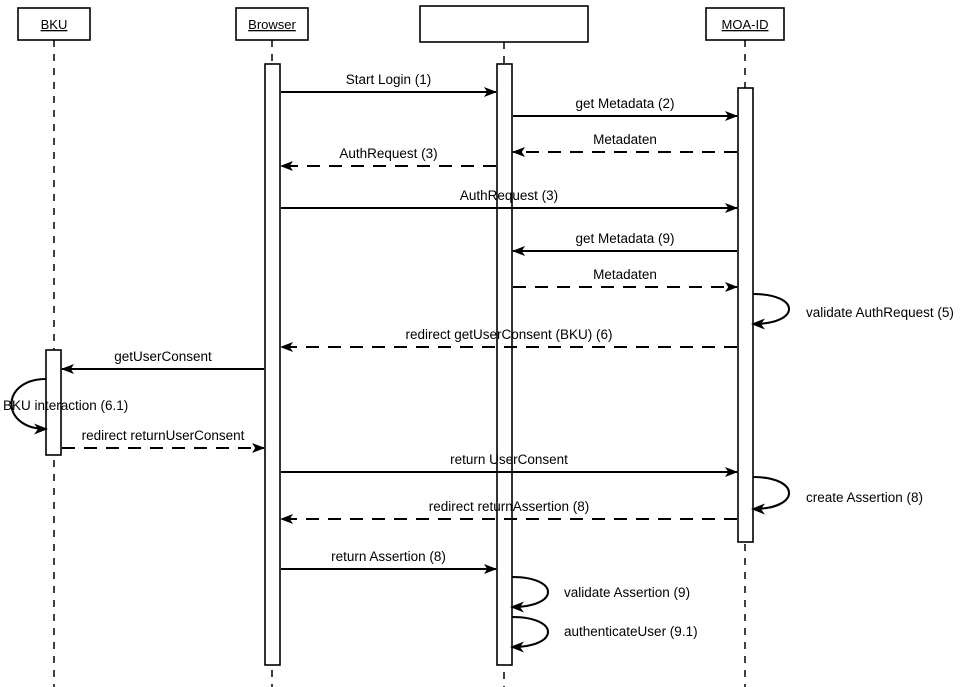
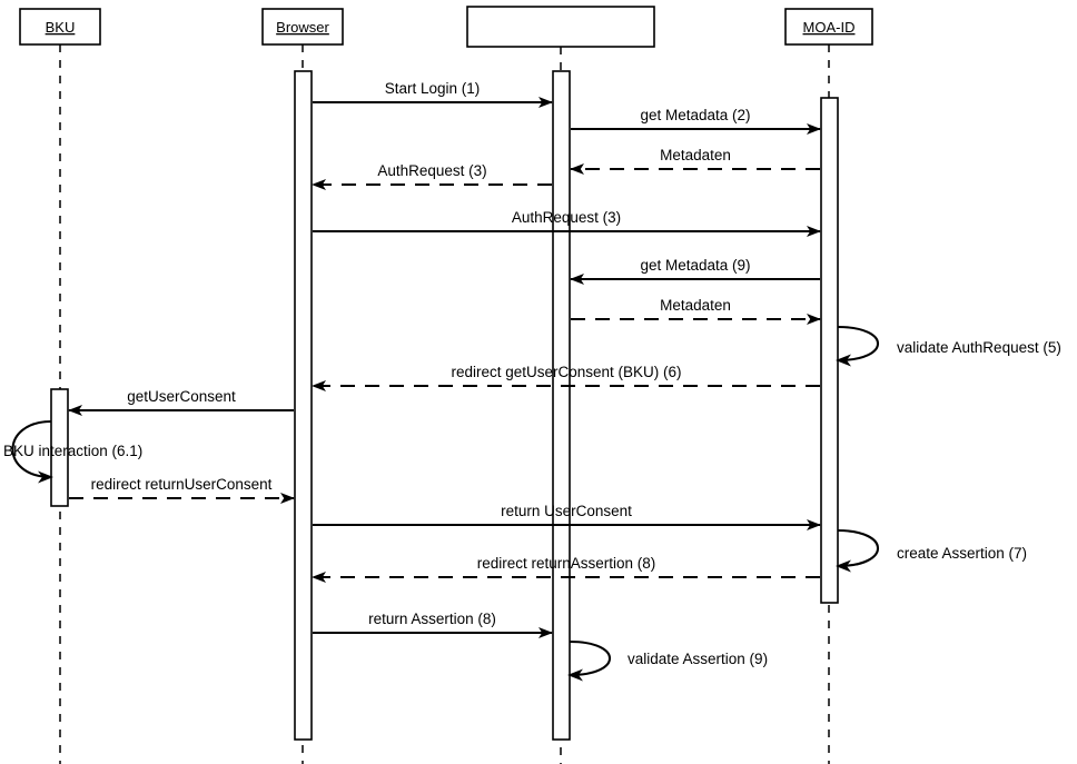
  BKU
  Browser
  MOA-ID
  Start Login (1)
  get Metadata (2)
  Metadaten
  AuthRequest (3)
  AuthRequest (3)
  get Metadata (9)
  Metadaten
  redirect getUserConsent (BKU) (6)
  getUserConsent
  redirect returnUserConsent
  return UserConsent
  redirect returnAssertion (8)
  return Assertion (8)
  validate AuthRequest (5)
  BKU interaction (6.1)
- create Assertion (8)
+ create Assertion (7)
  validate Assertion (9)
- authenticateUser (9.1)
